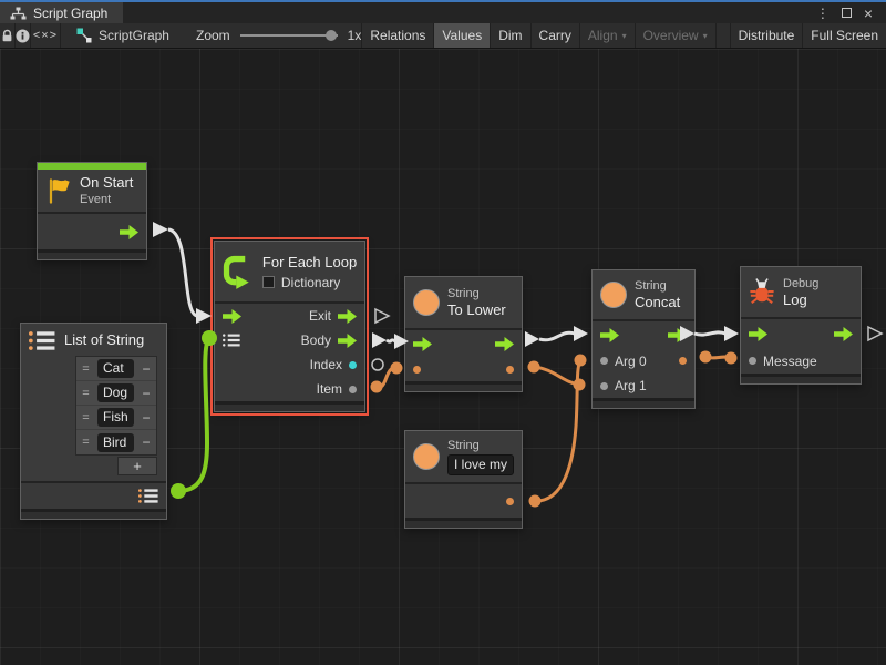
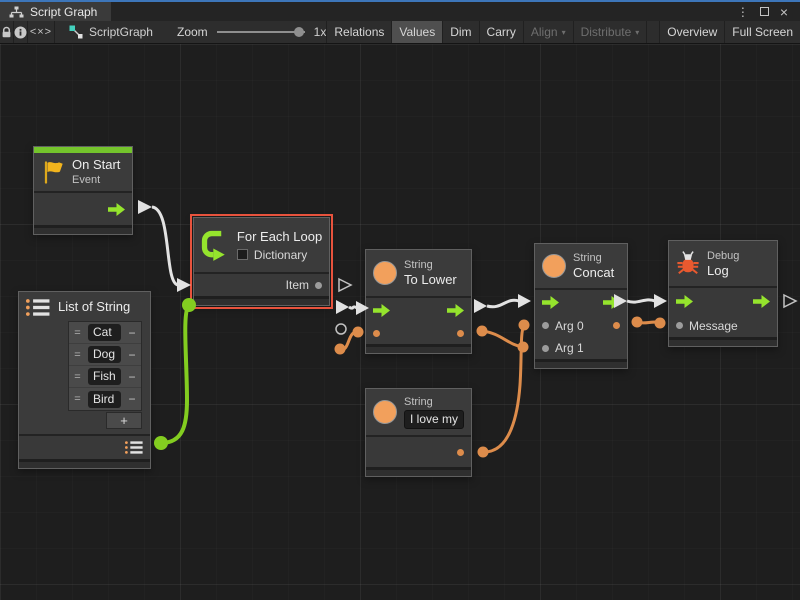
  Script Graph
  ⋮
  ×
  <×>
  ScriptGraph
  Zoom
  1x
  Relations
  Values
  Dim
  Carry
  Align
  ▾
- Overview
+ Distribute
  ▾
- Distribute
+ Overview
  Full Screen
  On Start
  Event
  List of String
  =
  Cat
  −
  =
  Dog
  −
  =
  Fish
  −
  =
  Bird
  −
  +
  For Each Loop
  Dictionary
- Exit
- Body
- Index
  Item
  String
  To Lower
  String
  I love my
  String
  Concat
  Arg 0
  Arg 1
  Debug
  Log
  Message
